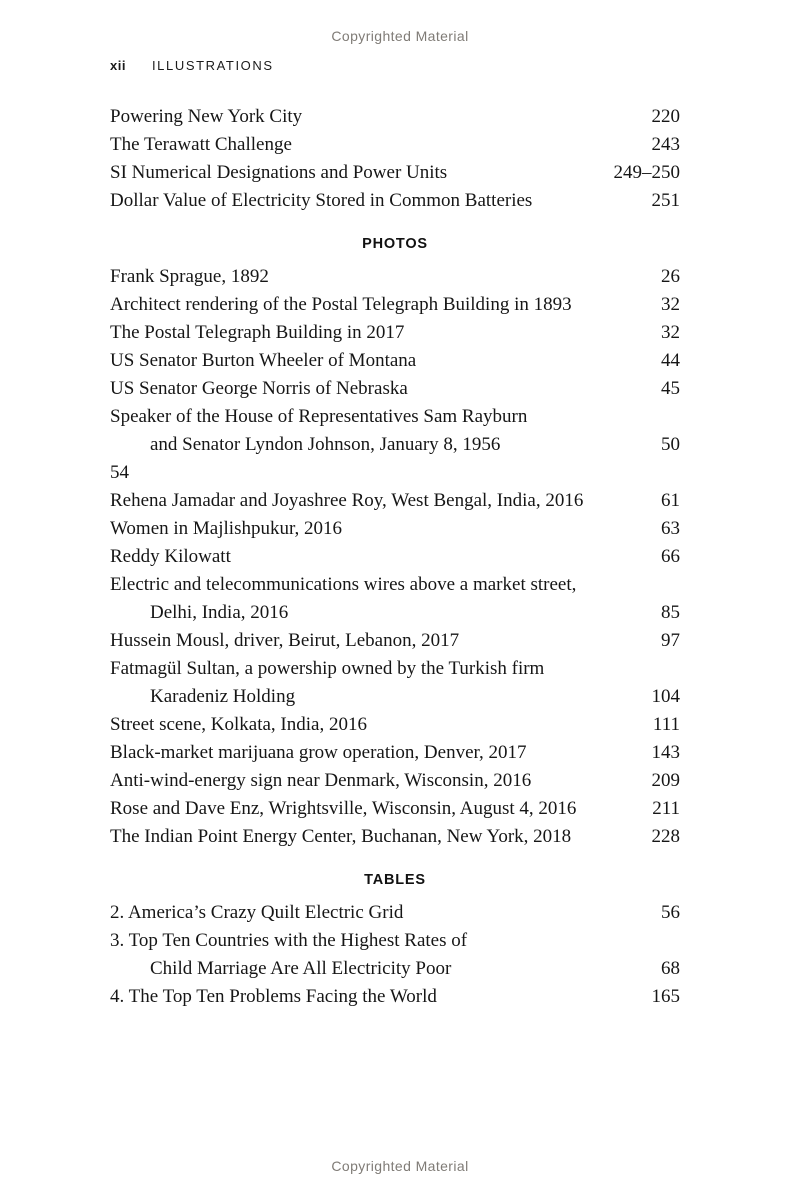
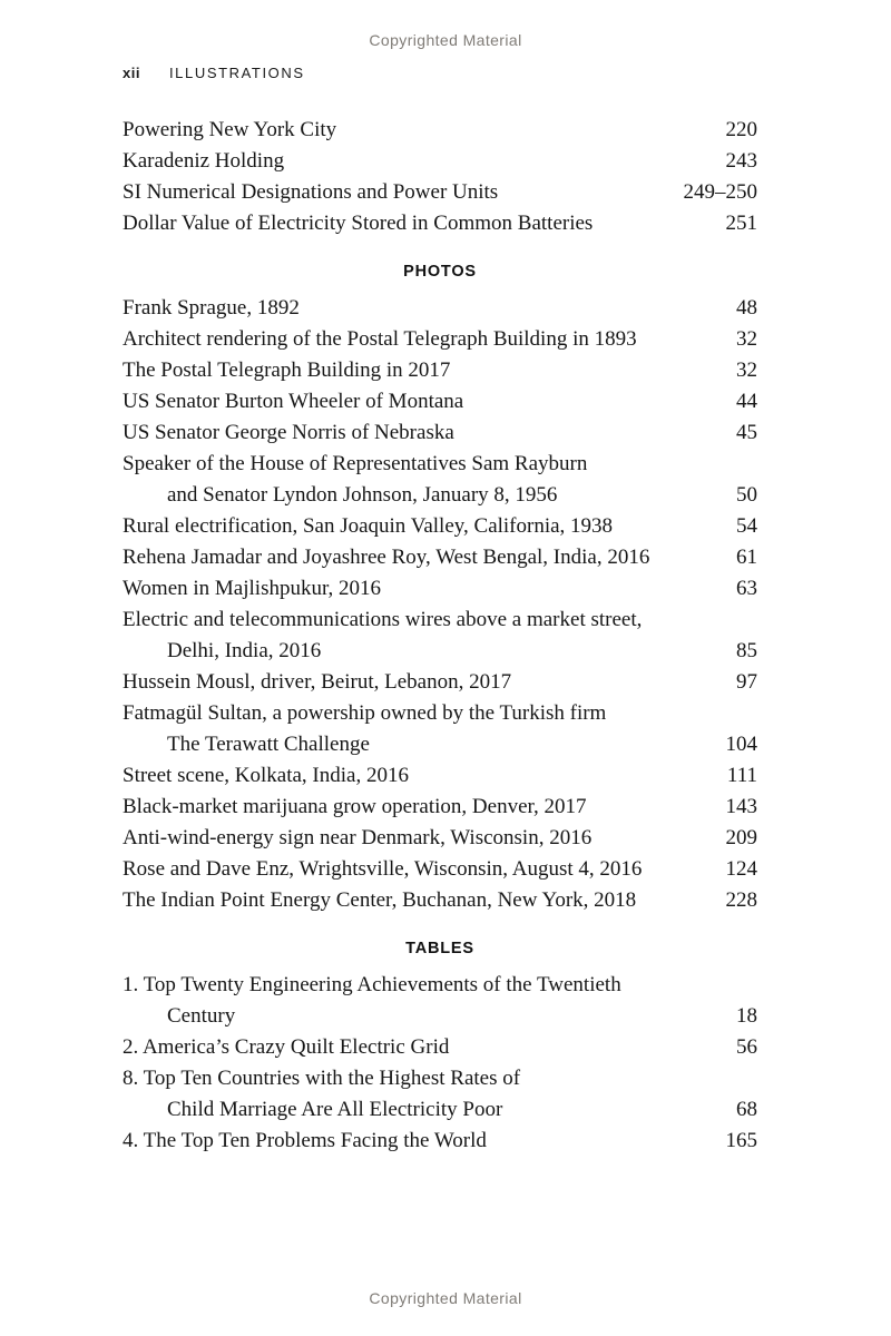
  Copyrighted Material
  xii
  ILLUSTRATIONS
  Powering New York City
  220
- The Terawatt Challenge
+ Karadeniz Holding
  243
  SI Numerical Designations and Power Units
  249–250
  Dollar Value of Electricity Stored in Common Batteries
  251
  PHOTOS
  Frank Sprague, 1892
- 26
+ 48
  Architect rendering of the Postal Telegraph Building in 1893
  32
  The Postal Telegraph Building in 2017
  32
  US Senator Burton Wheeler of Montana
  44
  US Senator George Norris of Nebraska
  45
  Speaker of the House of Representatives Sam Rayburn
  and Senator Lyndon Johnson, January 8, 1956
  50
+ Rural electrification, San Joaquin Valley, California, 1938
  54
  Rehena Jamadar and Joyashree Roy, West Bengal, India, 2016
  61
  Women in Majlishpukur, 2016
  63
- Reddy Kilowatt
- 66
  Electric and telecommunications wires above a market street,
  Delhi, India, 2016
  85
  Hussein Mousl, driver, Beirut, Lebanon, 2017
  97
  Fatmagül Sultan, a powership owned by the Turkish firm
- Karadeniz Holding
+ The Terawatt Challenge
  104
  Street scene, Kolkata, India, 2016
  111
  Black-market marijuana grow operation, Denver, 2017
  143
  Anti-wind-energy sign near Denmark, Wisconsin, 2016
  209
  Rose and Dave Enz, Wrightsville, Wisconsin, August 4, 2016
- 211
+ 124
  The Indian Point Energy Center, Buchanan, New York, 2018
  228
  TABLES
+ 1. Top Twenty Engineering Achievements of the Twentieth
+ Century
+ 18
  2. America’s Crazy Quilt Electric Grid
  56
- 3. Top Ten Countries with the Highest Rates of
+ 8. Top Ten Countries with the Highest Rates of
  Child Marriage Are All Electricity Poor
  68
  4. The Top Ten Problems Facing the World
  165
  Copyrighted Material
